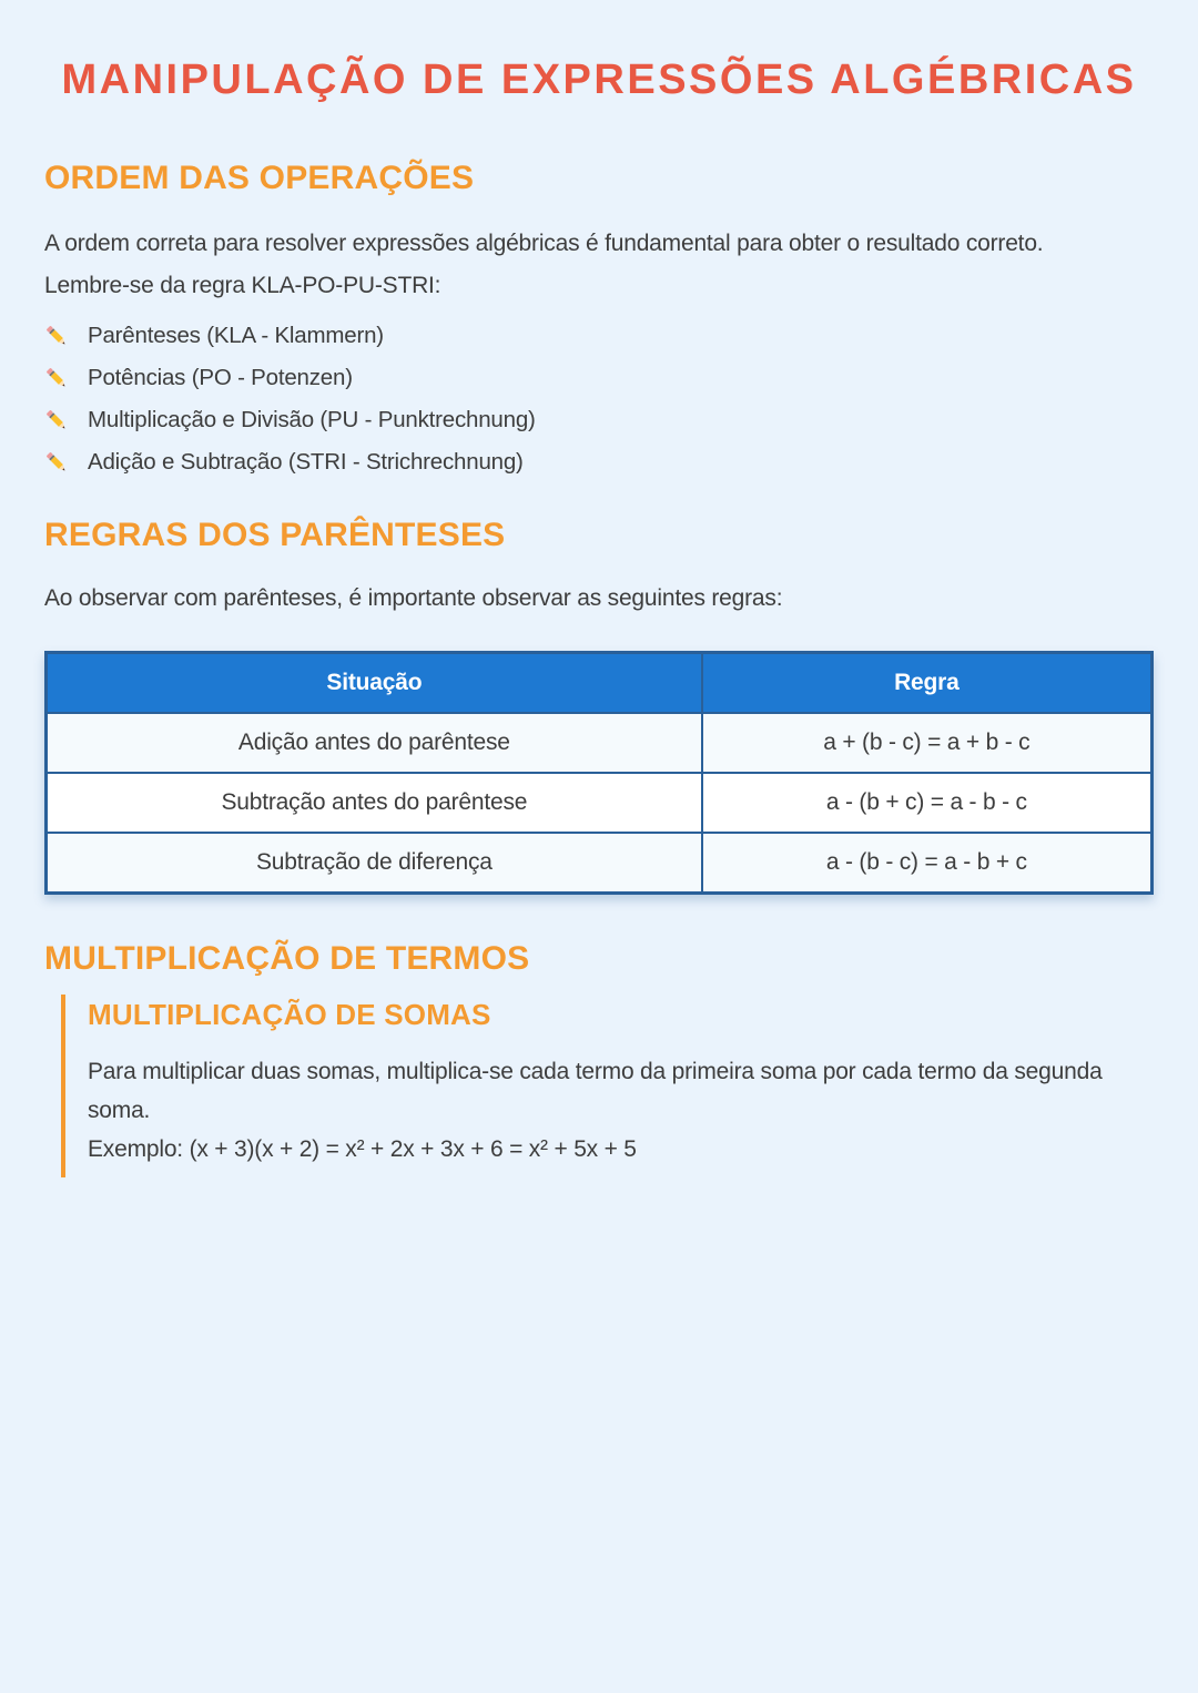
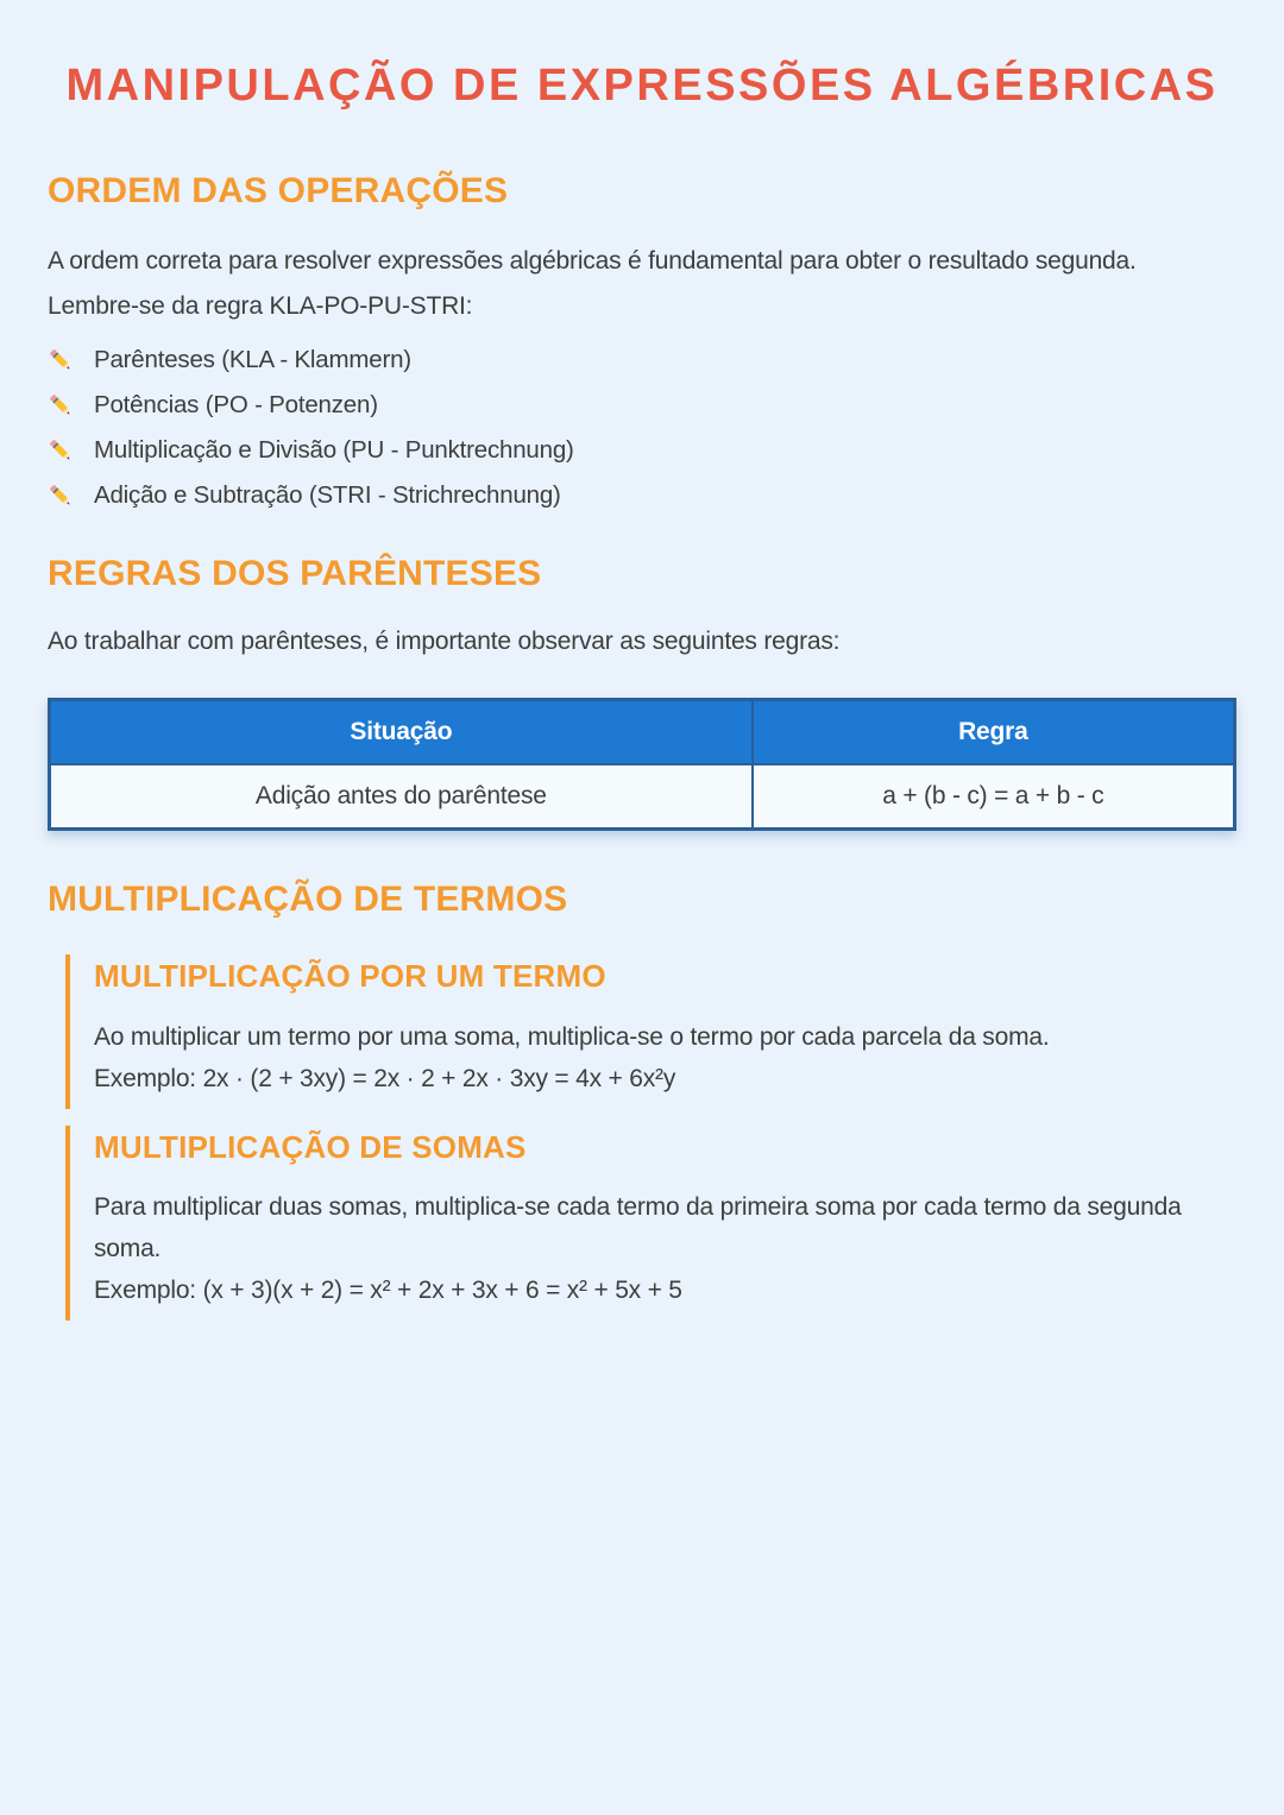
  MANIPULAÇÃO DE EXPRESSÕES ALGÉBRICAS
  ORDEM DAS OPERAÇÕES
- A ordem correta para resolver expressões algébricas é fundamental para obter o resultado correto.
+ A ordem correta para resolver expressões algébricas é fundamental para obter o resultado segunda.
  Lembre-se da regra KLA-PO-PU-STRI:
  Parênteses (KLA - Klammern)
  Potências (PO - Potenzen)
  Multiplicação e Divisão (PU - Punktrechnung)
  Adição e Subtração (STRI - Strichrechnung)
  REGRAS DOS PARÊNTESES
- Ao observar com parênteses, é importante observar as seguintes regras:
+ Ao trabalhar com parênteses, é importante observar as seguintes regras:
  Situação	Regra
  Adição antes do parêntese	a + (b - c) = a + b - c
- Subtração antes do parêntese	a - (b + c) = a - b - c
- Subtração de diferença	a - (b - c) = a - b + c
  MULTIPLICAÇÃO DE TERMOS
+ MULTIPLICAÇÃO POR UM TERMO
+ Ao multiplicar um termo por uma soma, multiplica-se o termo por cada parcela da soma.
+ Exemplo: 2x · (2 + 3xy) = 2x · 2 + 2x · 3xy = 4x + 6x²y
  MULTIPLICAÇÃO DE SOMAS
  Para multiplicar duas somas, multiplica-se cada termo da primeira soma por cada termo da segunda soma.
  Exemplo: (x + 3)(x + 2) = x² + 2x + 3x + 6 = x² + 5x + 5
